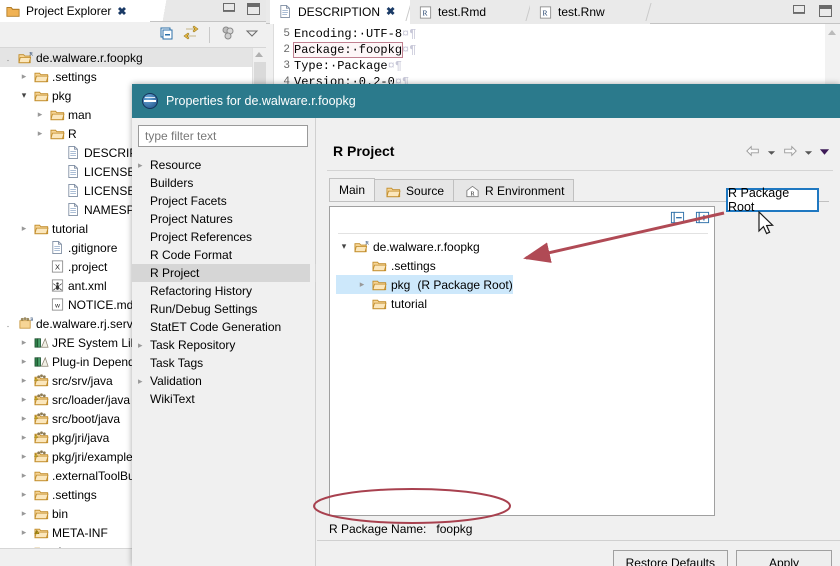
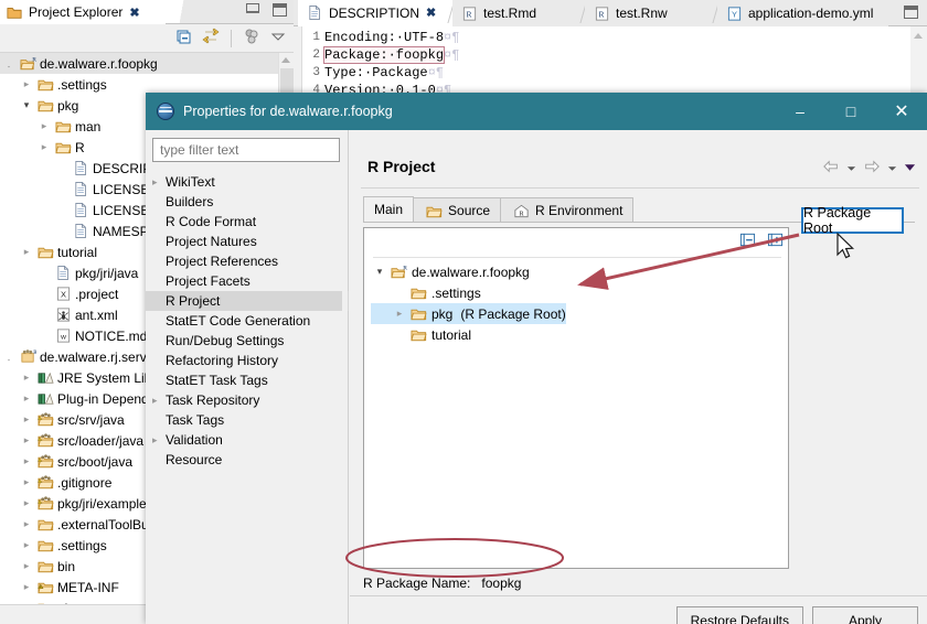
  Project Explorer
  ✖
  ․
  de.walware.r.foopkg
  ▸
  .settings
  ▾
  pkg
  ▸
  man
  ▸
  R
  LICENS
  ▸
  tutorial
- .gitignore
+ pkg/jri/java
  X
  .project
  ant.xml
  NOTICE.md
  ․
  de.walware.rj.serv
  ▸
  JRE System Li
  ▸
  Plug-in Depen
  ▸
  src/srv/java
  ▸
  src/loader/java
  ▸
  src/boot/java
  ▸
- pkg/jri/java
+ .gitignore
  ▸
  pkg/jri/example
  ▸
  .externalToolB
  ▸
  .settings
  ▸
  bin
  ▸
  META-INF
  DESCRIPTION
  ✖
  R
  test.Rmd
  R
  test.Rnw
+ Y
+ application-demo.yml
- 5
+ 1
  Encoding:·UTF-8
  ¤¶
  2
  Package:·foopkg
  ¤¶
  3
  Type:·Package
  ¤¶
  4
- Version:·0.2-0
+ Version:·0.1-0
  ¤¶
  Properties for de.walware.r.foopkg
+ –
+ □
+ ✕
  type filter text
  ▸
- Resource
+ WikiText
  Builders
- Project Facets
+ R Code Format
  Project Natures
  Project References
- R Code Format
+ Project Facets
  R Project
- Refactoring History
+ StatET Code Generation
  Run/Debug Settings
- StatET Code Generation
+ Refactoring History
+ StatET Task Tags
  ▸
  Task Repository
  Task Tags
  ▸
  Validation
- WikiText
+ Resource
  R Project
  Main
  Source
  R Environment
  ▾
  de.walware.r.foopkg
  .settings
  ▸
  pkg
  (R Package Root)
  tutorial
  R Package Name: foopkg
  Restore Defaults
  Apply
  R Package Root
